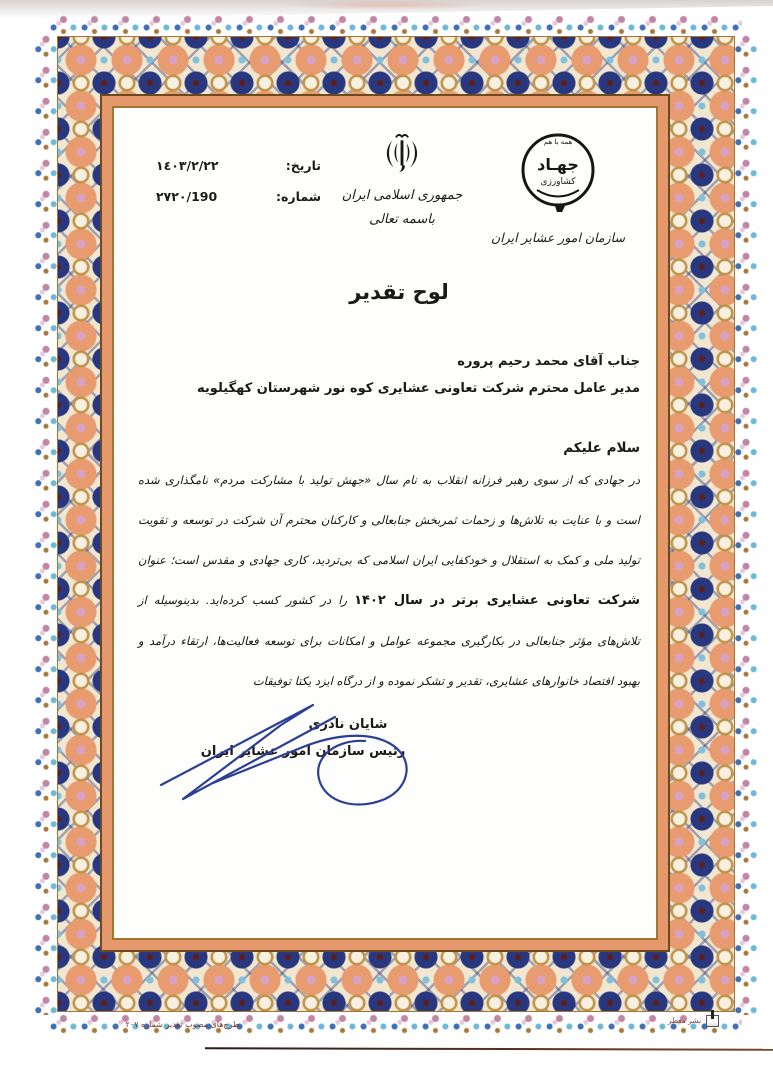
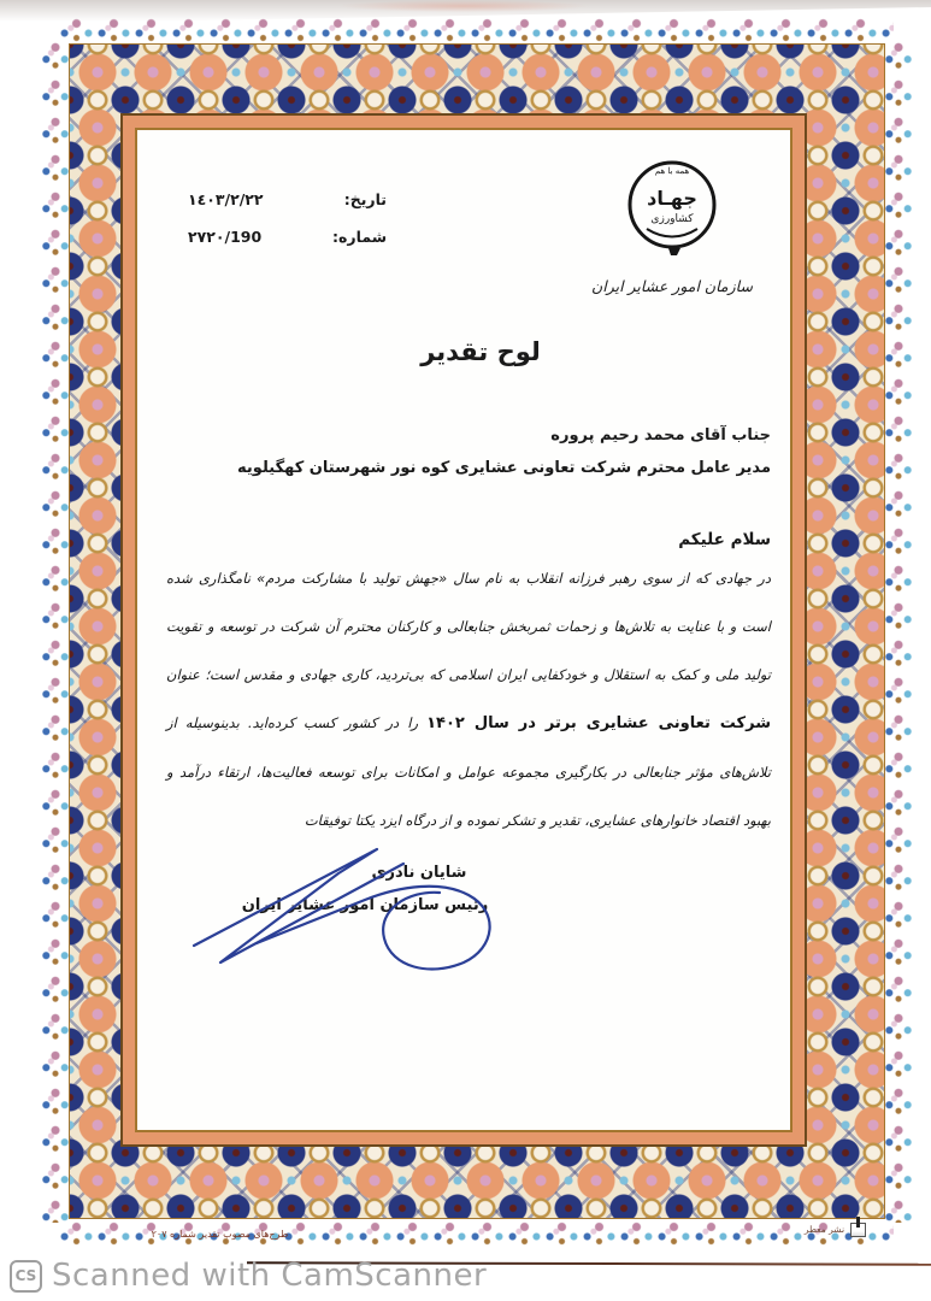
  تاریخ:
  ١٤٠٣/٢/٢٢
  شماره:
  190/٢٧٢٠
- جمهوری اسلامی ایران
- باسمه تعالی
  همه با هم
  جهـاد
  کشاورزی
  سازمان امور عشایر ایران
  لوح تقدیر
  جناب آقای محمد رحیم پروره
  مدیر عامل محترم شرکت تعاونی عشایری کوه نور شهرستان کهگیلویه
  سلام علیکم
  در جهادی که از سوی رهبر فرزانه انقلاب به نام سال «جهش تولید با مشارکت مردم» نامگذاری شده است و با عنایت به تلاش‌ها و زحمات ثمربخش جنابعالی و کارکنان محترم آن شرکت در توسعه و تقویت تولید ملی و کمک به استقلال و خودکفایی ایران اسلامی که بی‌تردید، کاری جهادی و مقدس است؛ عنوان شرکت تعاونی عشایری برتر در سال ۱۴۰۲ را در کشور کسب کرده‌اید. بدینوسیله از تلاش‌های مؤثر جنابعالی در بکارگیری مجموعه عوامل و امکانات برای توسعه فعالیت‌ها، ارتقاء درآمد و بهبود اقتصاد خانوارهای عشایری، تقدیر و تشکر نموده و از درگاه ایزد یکتا توفیقات
  شایان نادری
  رئیس سازمن امر عشایر اران
  طرح‌های مصوب تقدیر شماره ۲۰۷
  نشر معطر
+ CS
+ Scanned with CamScanner
